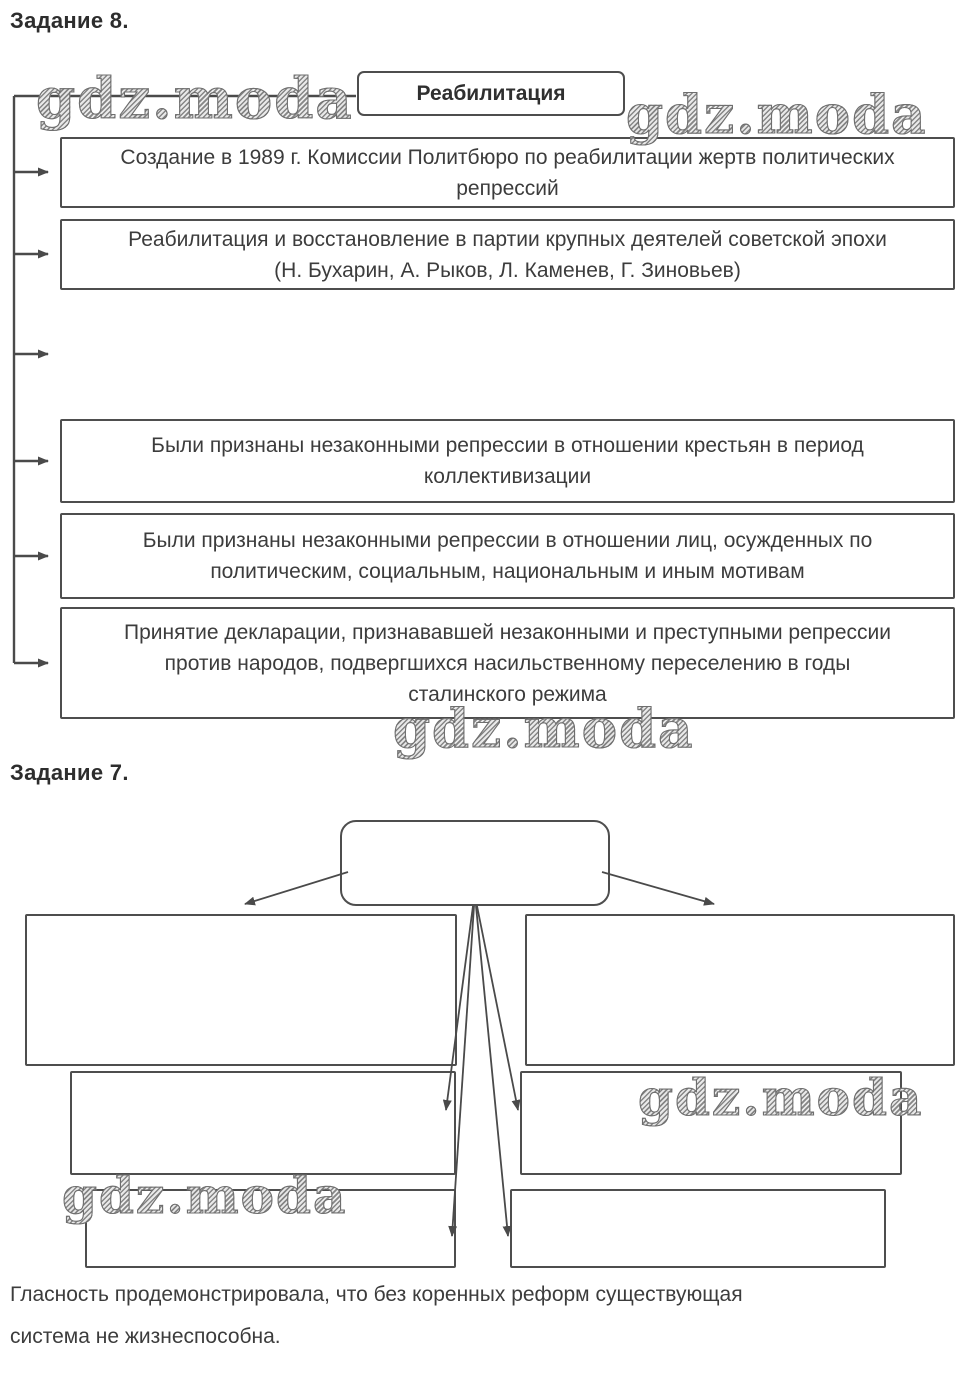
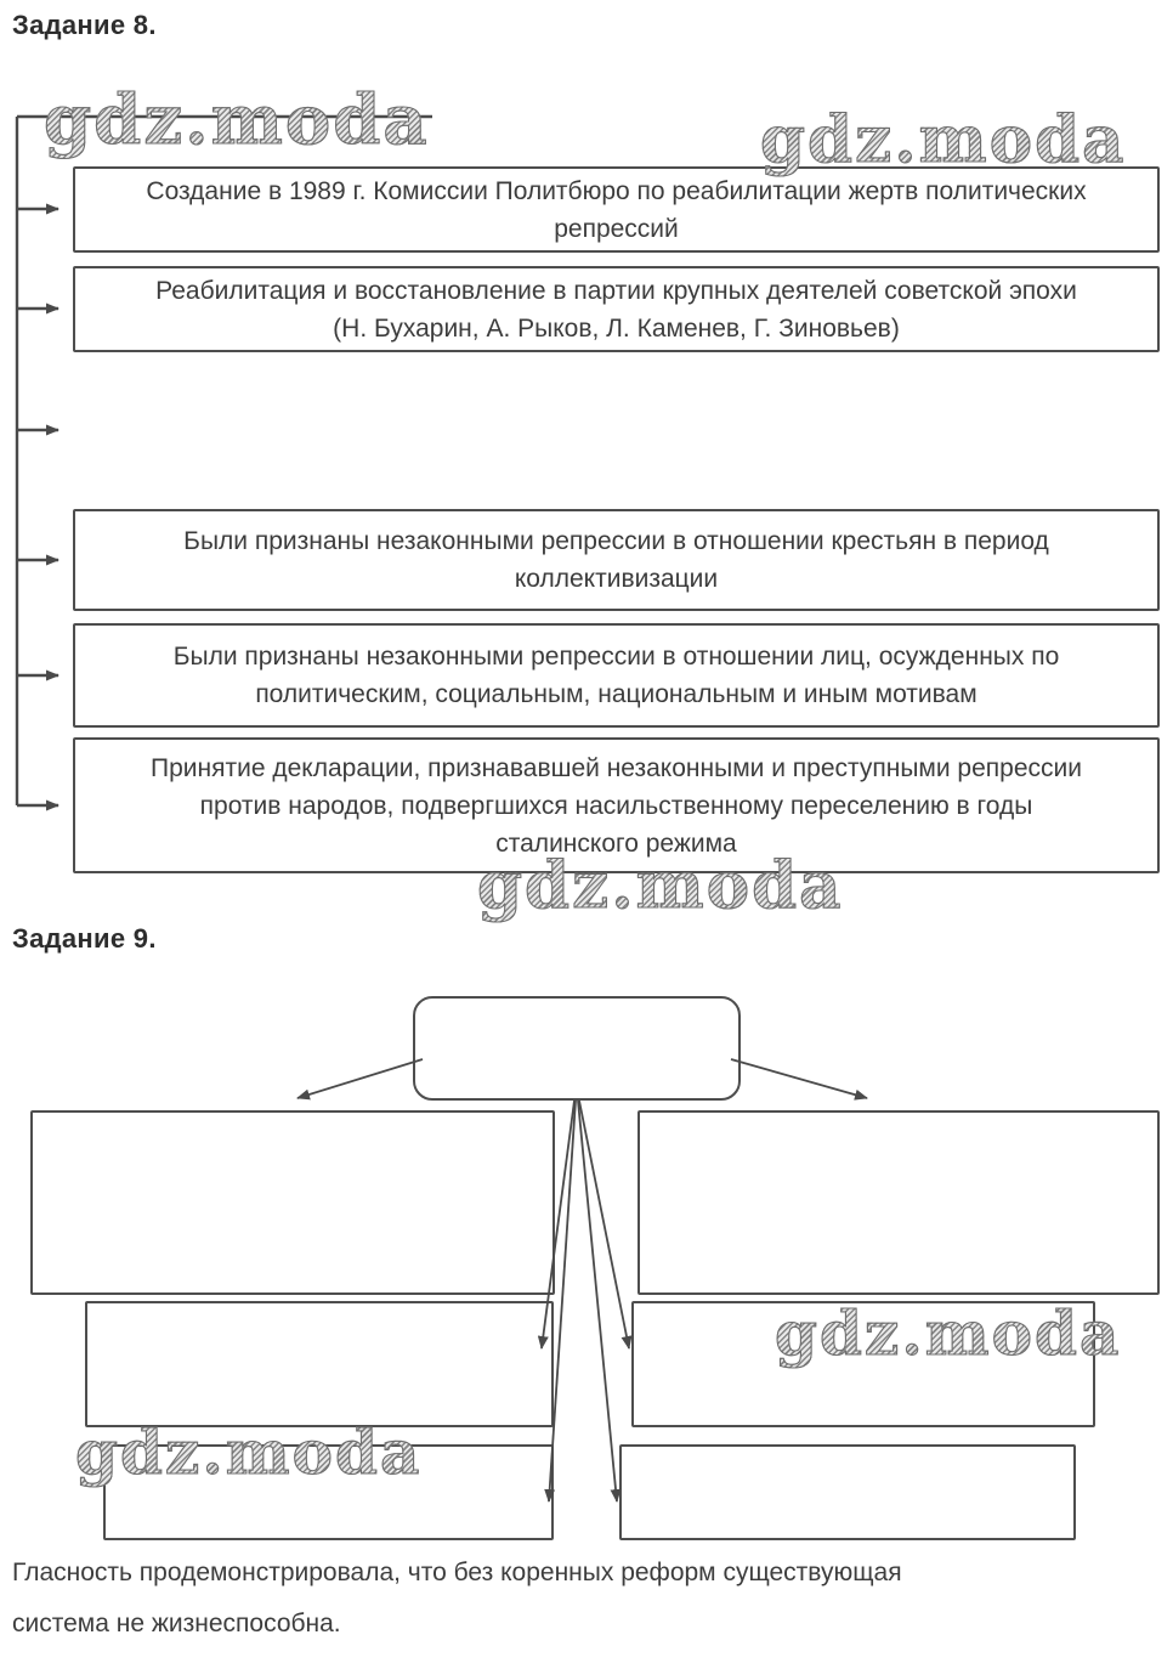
  Задание 8.
- Реабилитация
  Создание в 1989 г. Комиссии Политбюро по реабилитации жертв политических
  репрессий
  Реабилитация и восстановление в партии крупных деятелей советской эпохи
  (Н. Бухарин, А. Рыков, Л. Каменев, Г. Зиновьев)
  Были признаны незаконными репрессии в отношении крестьян в период
  коллективизации
  Были признаны незаконными репрессии в отношении лиц, осужденных по
  политическим, социальным, национальным и иным мотивам
  Принятие декларации, признававшей незаконными и преступными репрессии
  против народов, подвергшихся насильственному переселению в годы
  сталинского режима
- Задание 7.
+ Задание 9.
  Гласность продемонстрировала, что без коренных реформ существующая
  система не жизнеспособна.
  gdz.moda
  gdz.moda
  gdz.moda
  gdz.moda
  gdz.moda
